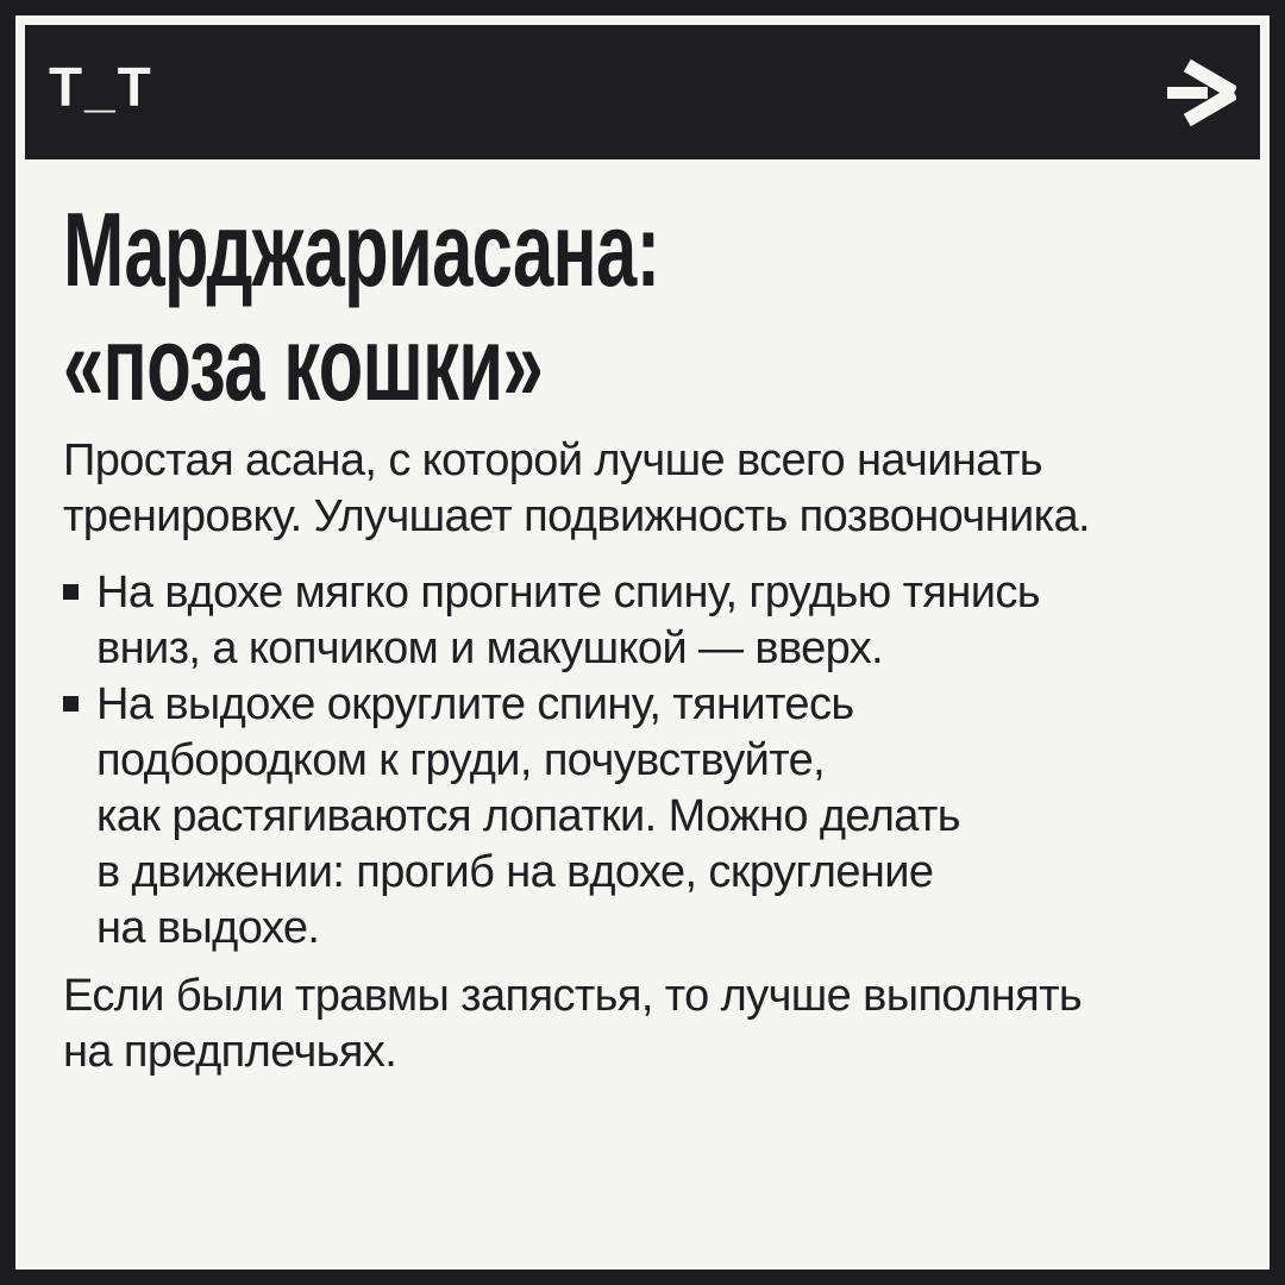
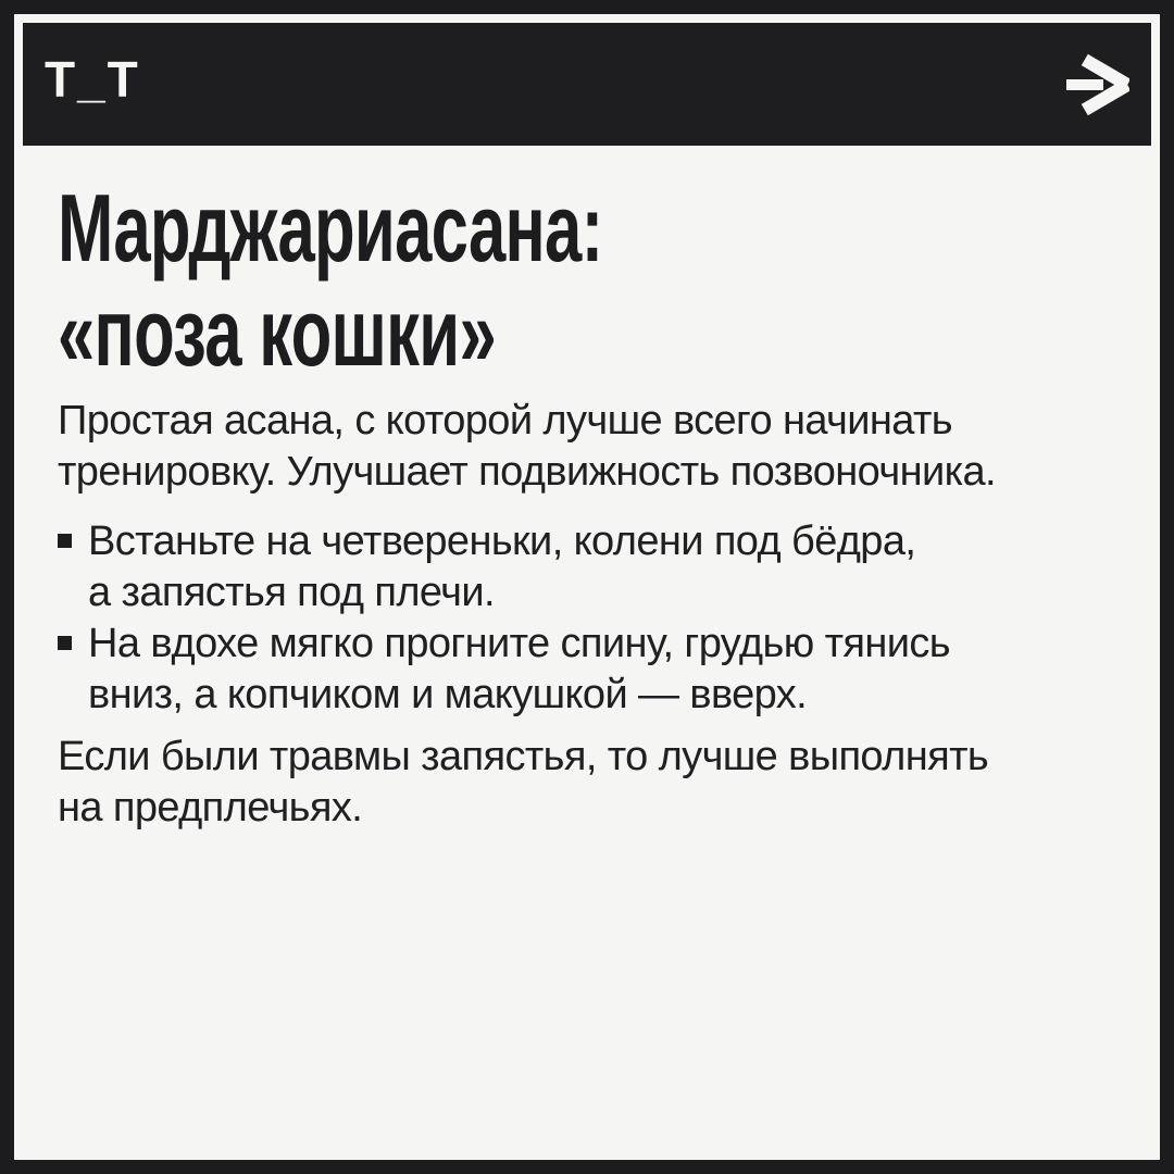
  T_T
  Марджариасана:
  «поза кошки»
  Простая асана, с которой лучше всего начинать
  тренировку. Улучшает подвижность позвоночника.
+ Встаньте на четвереньки, колени под бёдра,
+ а запястья под плечи.
  На вдохе мягко прогните спину, грудью тянись
  вниз, а копчиком и макушкой — вверх.
- На выдохе округлите спину, тянитесь
- подбородком к груди, почувствуйте,
- как растягиваются лопатки. Можно делать
- в движении: прогиб на вдохе, скругление
- на выдохе.
  Если были травмы запястья, то лучше выполнять
  на предплечьях.
